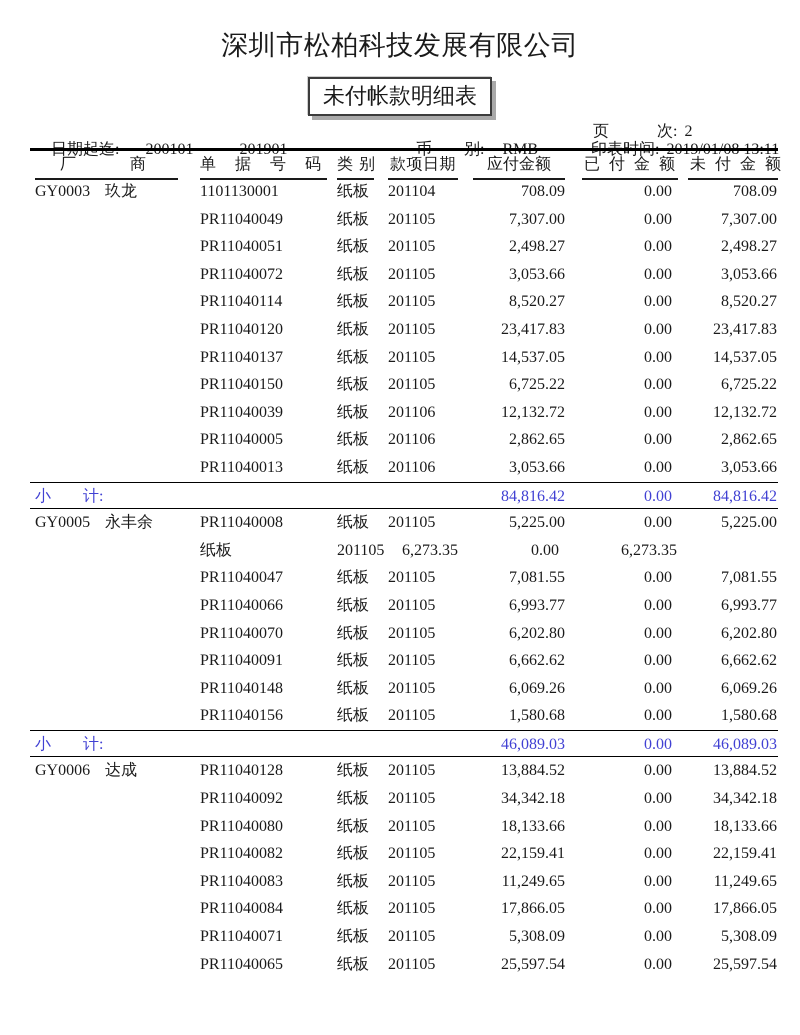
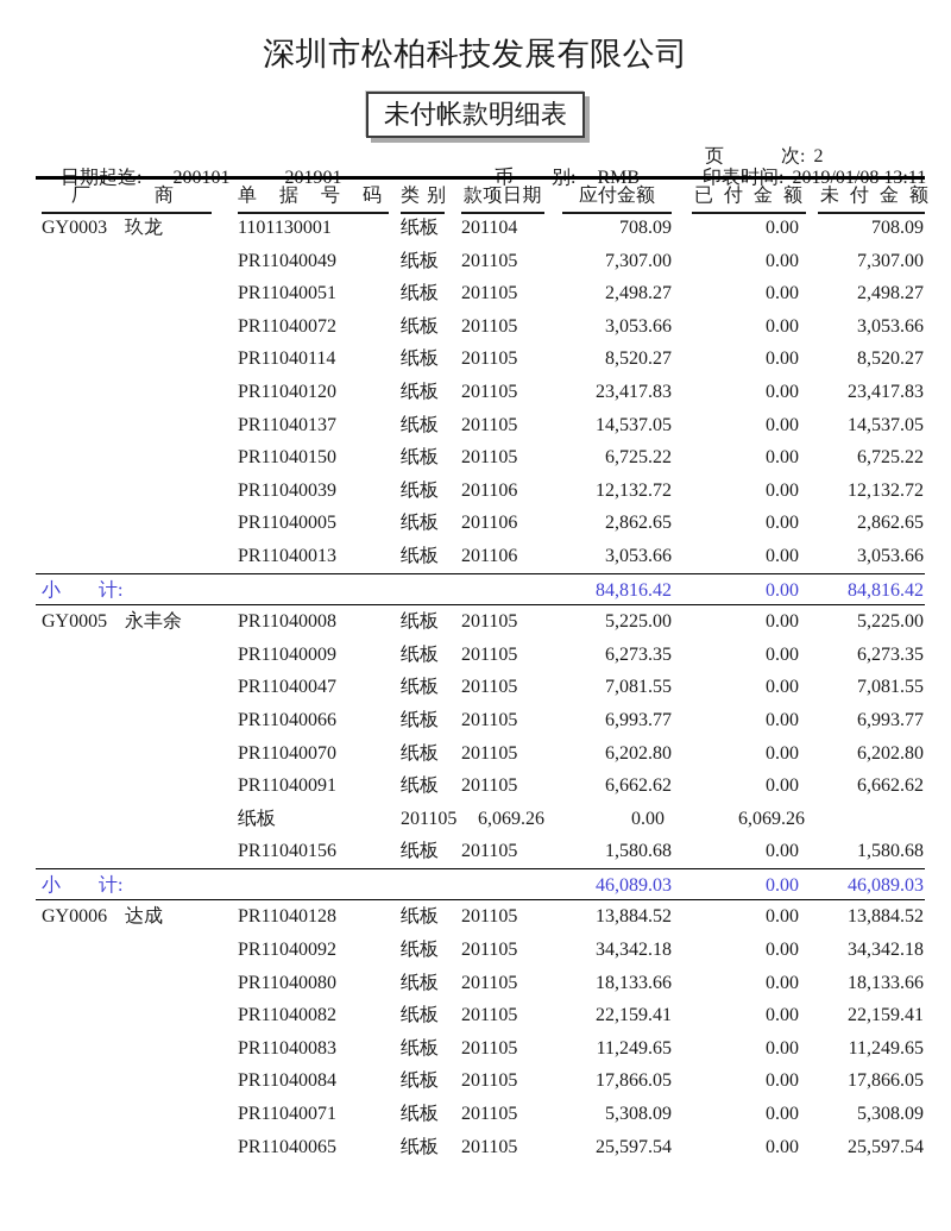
  深圳市松柏科技发展有限公司
  未付帐款明细表
  页 次: 2
  日期起迄: 200101 ～ 201901
  币 别: RMB
  印表时间: 2019/01/08 13:11
  厂商
  单据号码
  类别
  款项日期
  应付金额
  已付金额
  未付金额
  GY0003
  玖龙
  1101130001
  纸板
  201104
  708.09
  0.00
  708.09
  PR11040049
  纸板
  201105
  7,307.00
  0.00
  7,307.00
  PR11040051
  纸板
  201105
  2,498.27
  0.00
  2,498.27
  PR11040072
  纸板
  201105
  3,053.66
  0.00
  3,053.66
  PR11040114
  纸板
  201105
  8,520.27
  0.00
  8,520.27
  PR11040120
  纸板
  201105
  23,417.83
  0.00
  23,417.83
  PR11040137
  纸板
  201105
  14,537.05
  0.00
  14,537.05
  PR11040150
  纸板
  201105
  6,725.22
  0.00
  6,725.22
  PR11040039
  纸板
  201106
  12,132.72
  0.00
  12,132.72
  PR11040005
  纸板
  201106
  2,862.65
  0.00
  2,862.65
  PR11040013
  纸板
  201106
  3,053.66
  0.00
  3,053.66
  小 计:
  84,816.42
  0.00
  84,816.42
  GY0005
  永丰余
  PR11040008
  纸板
  201105
  5,225.00
  0.00
  5,225.00
+ PR11040009
  纸板
  201105
  6,273.35
  0.00
  6,273.35
  PR11040047
  纸板
  201105
  7,081.55
  0.00
  7,081.55
  PR11040066
  纸板
  201105
  6,993.77
  0.00
  6,993.77
  PR11040070
  纸板
  201105
  6,202.80
  0.00
  6,202.80
  PR11040091
  纸板
  201105
  6,662.62
  0.00
  6,662.62
- PR11040148
  纸板
  201105
  6,069.26
  0.00
  6,069.26
  PR11040156
  纸板
  201105
  1,580.68
  0.00
  1,580.68
  小 计:
  46,089.03
  0.00
  46,089.03
  GY0006
  达成
  PR11040128
  纸板
  201105
  13,884.52
  0.00
  13,884.52
  PR11040092
  纸板
  201105
  34,342.18
  0.00
  34,342.18
  PR11040080
  纸板
  201105
  18,133.66
  0.00
  18,133.66
  PR11040082
  纸板
  201105
  22,159.41
  0.00
  22,159.41
  PR11040083
  纸板
  201105
  11,249.65
  0.00
  11,249.65
  PR11040084
  纸板
  201105
  17,866.05
  0.00
  17,866.05
  PR11040071
  纸板
  201105
  5,308.09
  0.00
  5,308.09
  PR11040065
  纸板
  201105
  25,597.54
  0.00
  25,597.54
